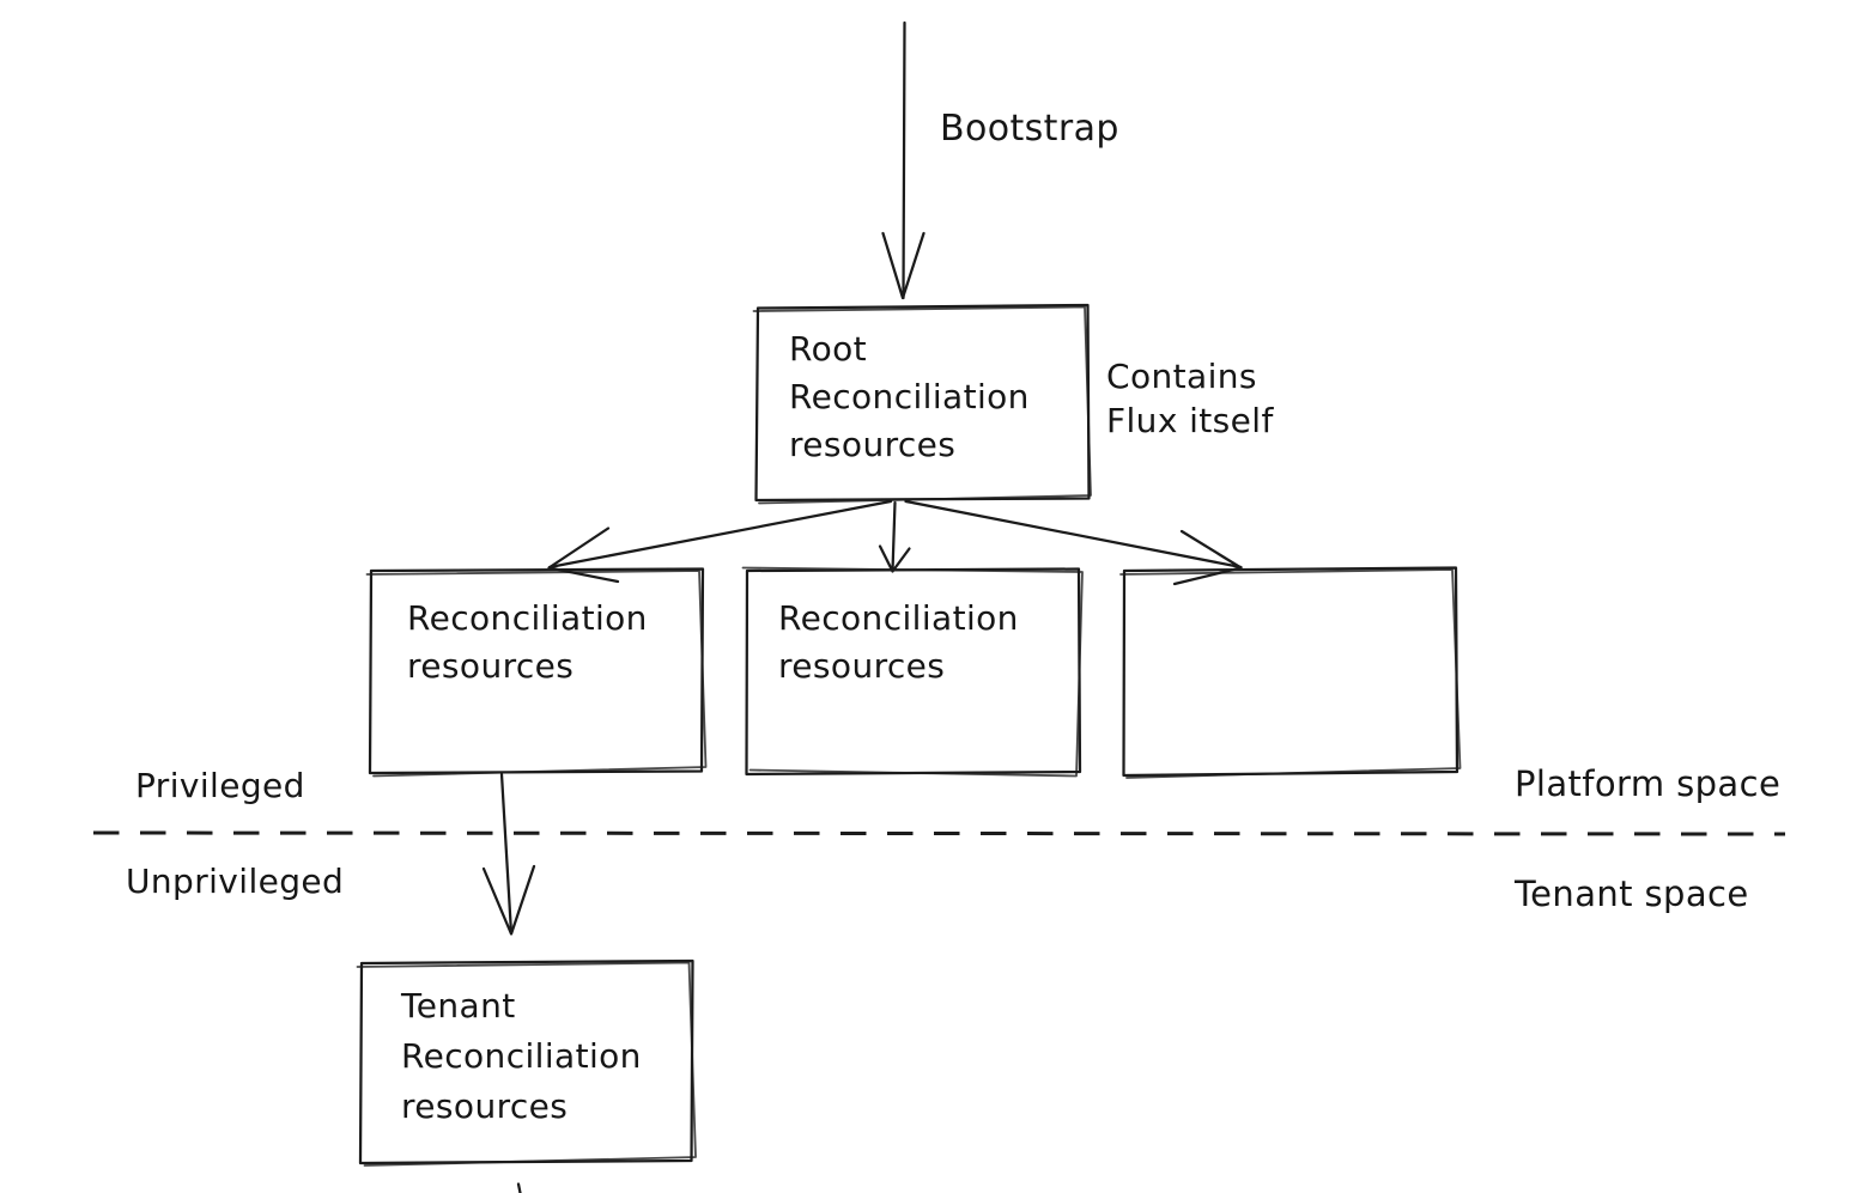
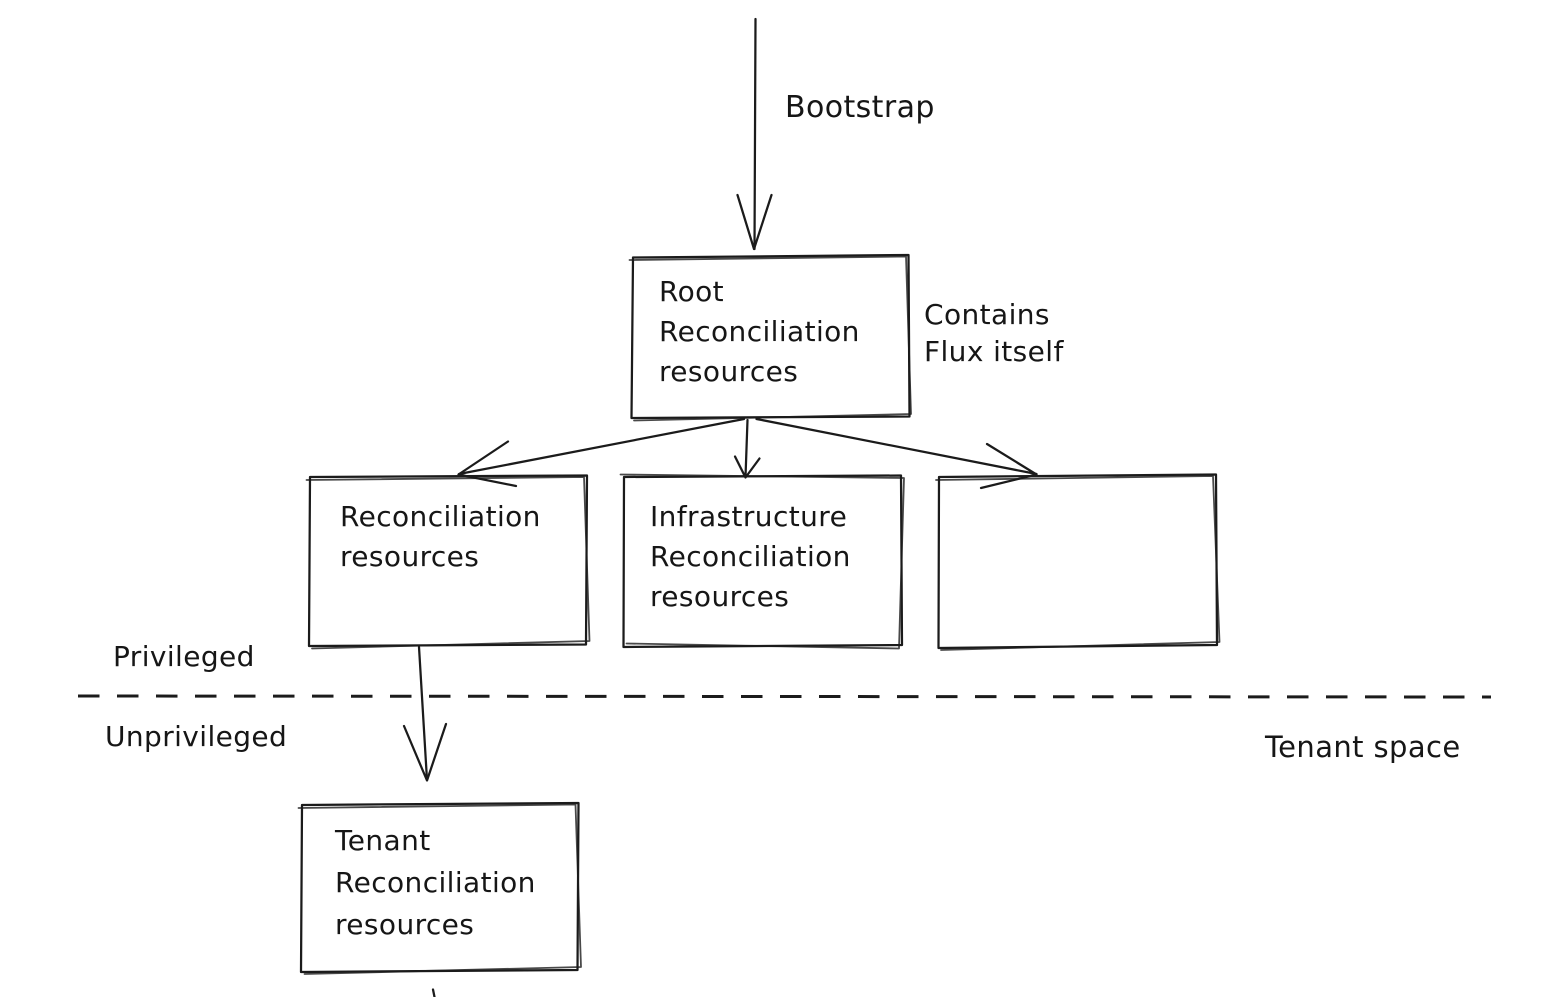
  Bootstrap
  Root
  Reconciliation
  resources
  Contains
  Flux itself
  Reconciliation
  resources
+ Infrastructure
  Reconciliation
  resources
  Privileged
  Unprivileged
- Platform space
  Tenant space
  Tenant
  Reconciliation
  resources
